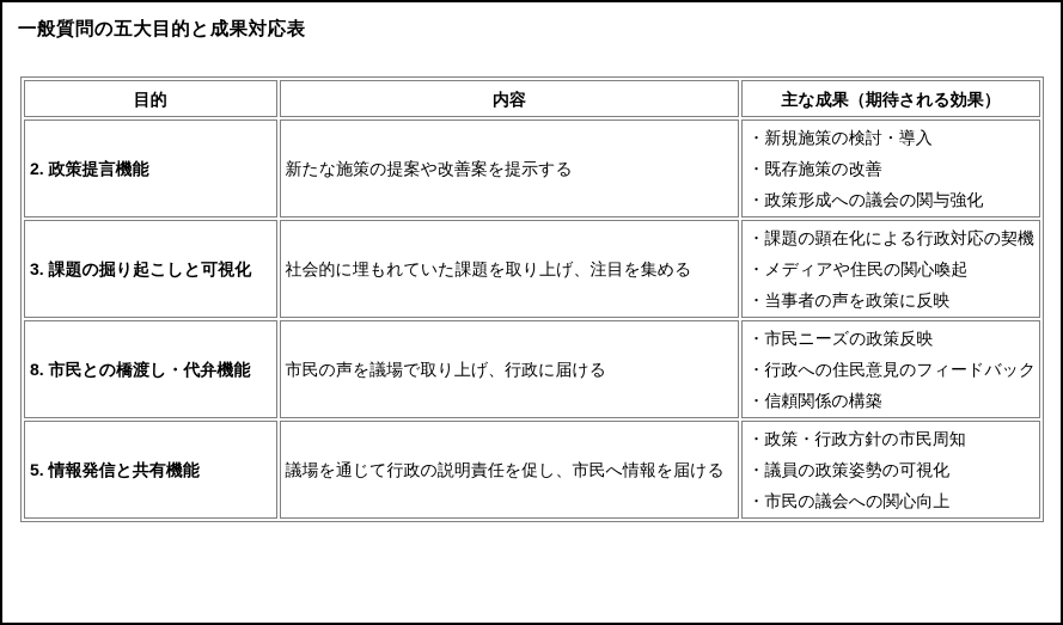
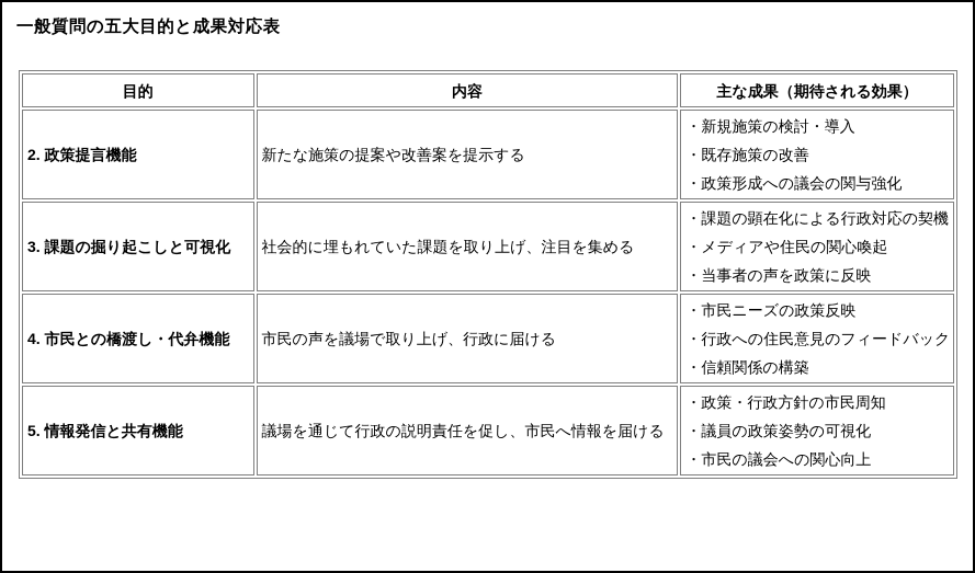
  一般質問の五大目的と成果対応表
  目的	内容	主な成果（期待される効果）
  2. 政策提言機能	新たな施策の提案や改善案を提示する	・新規施策の検討・導入 ・既存施策の改善 ・政策形成への議会の関与強化
  3. 課題の掘り起こしと可視化	社会的に埋もれていた課題を取り上げ、注目を集める	・課題の顕在化による行政対応の契機 ・メディアや住民の関心喚起 ・当事者の声を政策に反映
- 8. 市民との橋渡し・代弁機能	市民の声を議場で取り上げ、行政に届ける	・市民ニーズの政策反映 ・行政への住民意見のフィードバック ・信頼関係の構築
+ 4. 市民との橋渡し・代弁機能	市民の声を議場で取り上げ、行政に届ける	・市民ニーズの政策反映 ・行政への住民意見のフィードバック ・信頼関係の構築
  5. 情報発信と共有機能	議場を通じて行政の説明責任を促し、市民へ情報を届ける	・政策・行政方針の市民周知 ・議員の政策姿勢の可視化 ・市民の議会への関心向上
